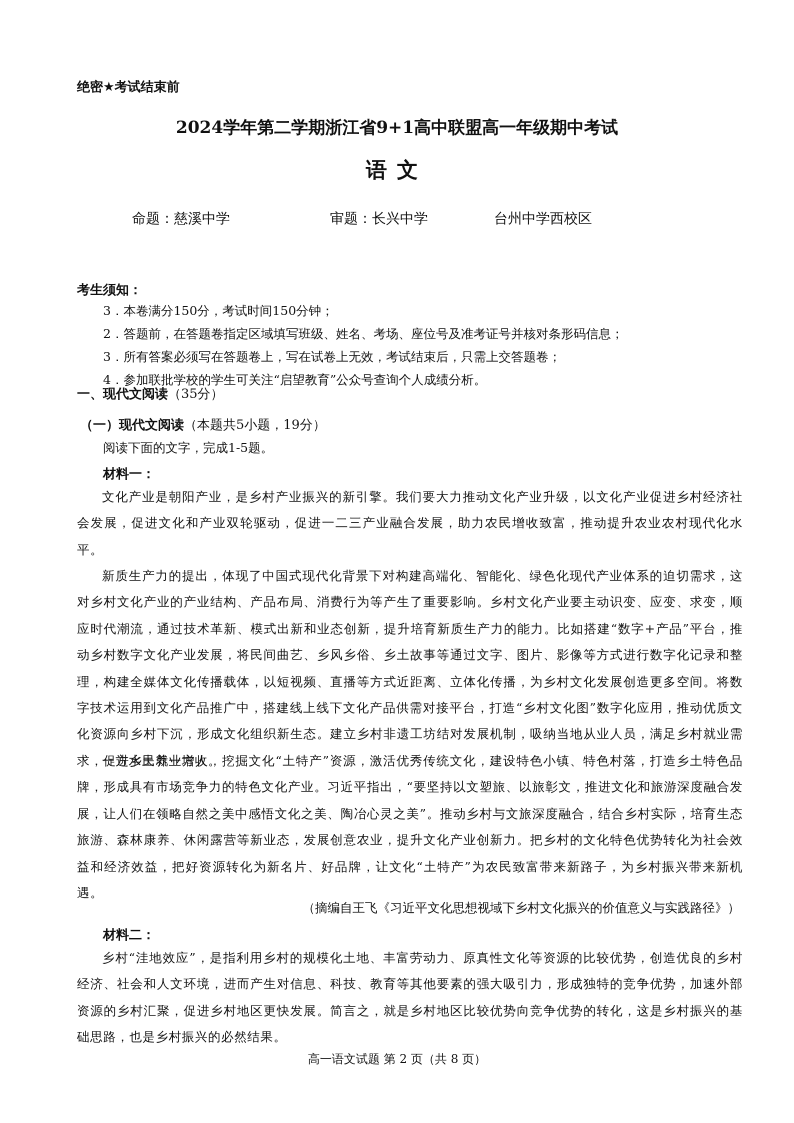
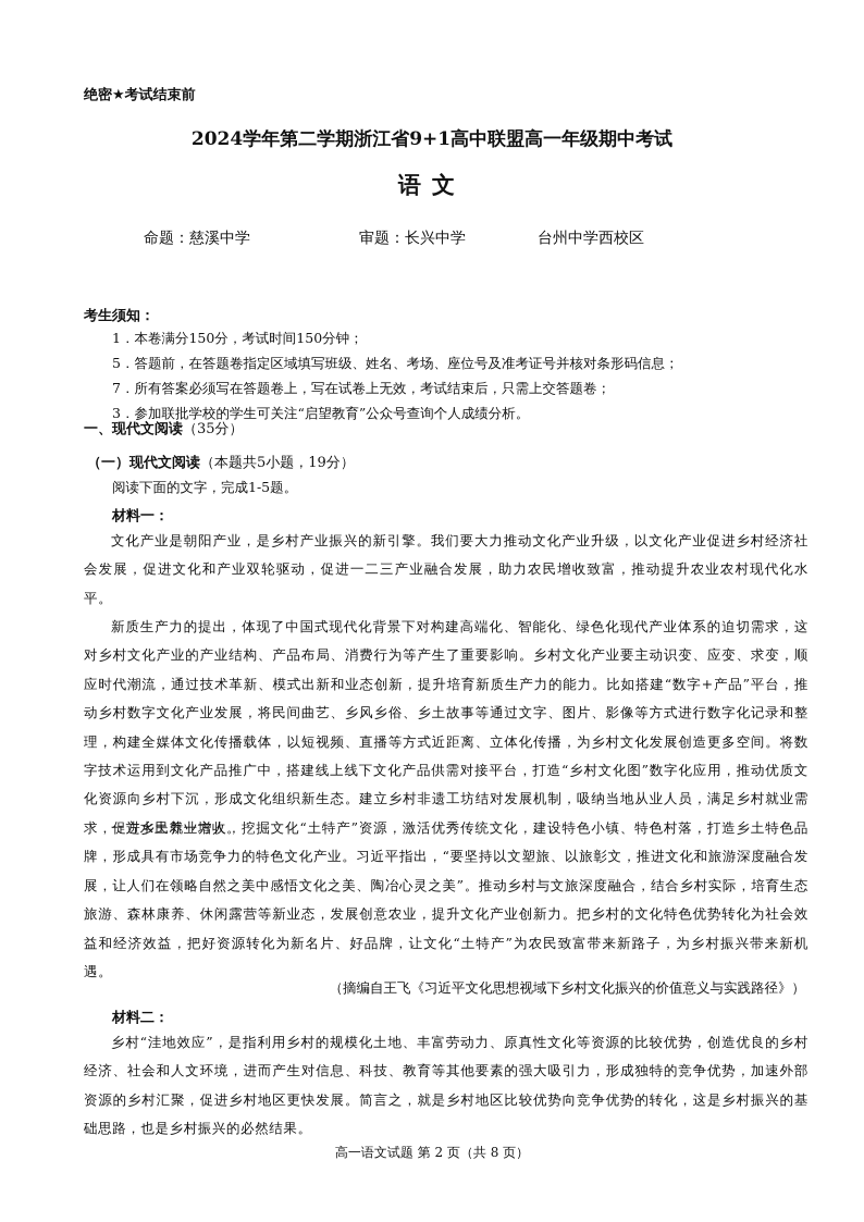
  绝密★考试结束前
  2024学年第二学期浙江省9+1高中联盟高一年级期中考试
  语文
  命题：慈溪中学
  审题：长兴中学
  台州中学西校区
  考生须知：
- 3．本卷满分150分，考试时间150分钟；
+ 1．本卷满分150分，考试时间150分钟；
- 2．答题前，在答题卷指定区域填写班级、姓名、考场、座位号及准考证号并核对条形码信息；
+ 5．答题前，在答题卷指定区域填写班级、姓名、考场、座位号及准考证号并核对条形码信息；
- 3．所有答案必须写在答题卷上，写在试卷上无效，考试结束后，只需上交答题卷；
+ 7．所有答案必须写在答题卷上，写在试卷上无效，考试结束后，只需上交答题卷；
- 4．参加联批学校的学生可关注“启望教育”公众号查询个人成绩分析。
+ 3．参加联批学校的学生可关注“启望教育”公众号查询个人成绩分析。
  一、现代文阅读（35分）
  （一）现代文阅读（本题共5小题，19分）
  阅读下面的文字，完成1-5题。
  材料一：
  文化产业是朝阳产业，是乡村产业振兴的新引擎。我们要大力推动文化产业升级，以文化产业促进乡村经济社会发展，促进文化和产业双轮驱动，促进一二三产业融合发展，助力农民增收致富，推动提升农业农村现代化水平。
  新质生产力的提出，体现了中国式现代化背景下对构建高端化、智能化、绿色化现代产业体系的迫切需求，这对乡村文化产业的产业结构、产品布局、消费行为等产生了重要影响。乡村文化产业要主动识变、应变、求变，顺应时代潮流，通过技术革新、模式出新和业态创新，提升培育新质生产力的能力。比如搭建“数字+产品”平台，推动乡村数字文化产业发展，将民间曲艺、乡风乡俗、乡土故事等通过文字、图片、影像等方式进行数字化记录和整理，构建全媒体文化传播载体，以短视频、直播等方式近距离、立体化传播，为乡村文化发展创造更多空间。将数字技术运用到文化产品推广中，搭建线上线下文化产品供需对接平台，打造“乡村文化图”数字化应用，推动优质文化资源向乡村下沉，形成文化组织新生态。建立乡村非遗工坊结对发展机制，吸纳当地从业人员，满足乡村就业需求，促进乡民就业增收。
  一方水土养一方人，挖掘文化“土特产”资源，激活优秀传统文化，建设特色小镇、特色村落，打造乡土特色品牌，形成具有市场竞争力的特色文化产业。习近平指出，“要坚持以文塑旅、以旅彰文，推进文化和旅游深度融合发展，让人们在领略自然之美中感悟文化之美、陶冶心灵之美”。推动乡村与文旅深度融合，结合乡村实际，培育生态旅游、森林康养、休闲露营等新业态，发展创意农业，提升文化产业创新力。把乡村的文化特色优势转化为社会效益和经济效益，把好资源转化为新名片、好品牌，让文化“土特产”为农民致富带来新路子，为乡村振兴带来新机遇。
  （摘编自王飞《习近平文化思想视域下乡村文化振兴的价值意义与实践路径》）
  材料二：
  乡村“洼地效应”，是指利用乡村的规模化土地、丰富劳动力、原真性文化等资源的比较优势，创造优良的乡村经济、社会和人文环境，进而产生对信息、科技、教育等其他要素的强大吸引力，形成独特的竞争优势，加速外部资源的乡村汇聚，促进乡村地区更快发展。简言之，就是乡村地区比较优势向竞争优势的转化，这是乡村振兴的基础思路，也是乡村振兴的必然结果。
  高一语文试题 第 2 页（共 8 页）
